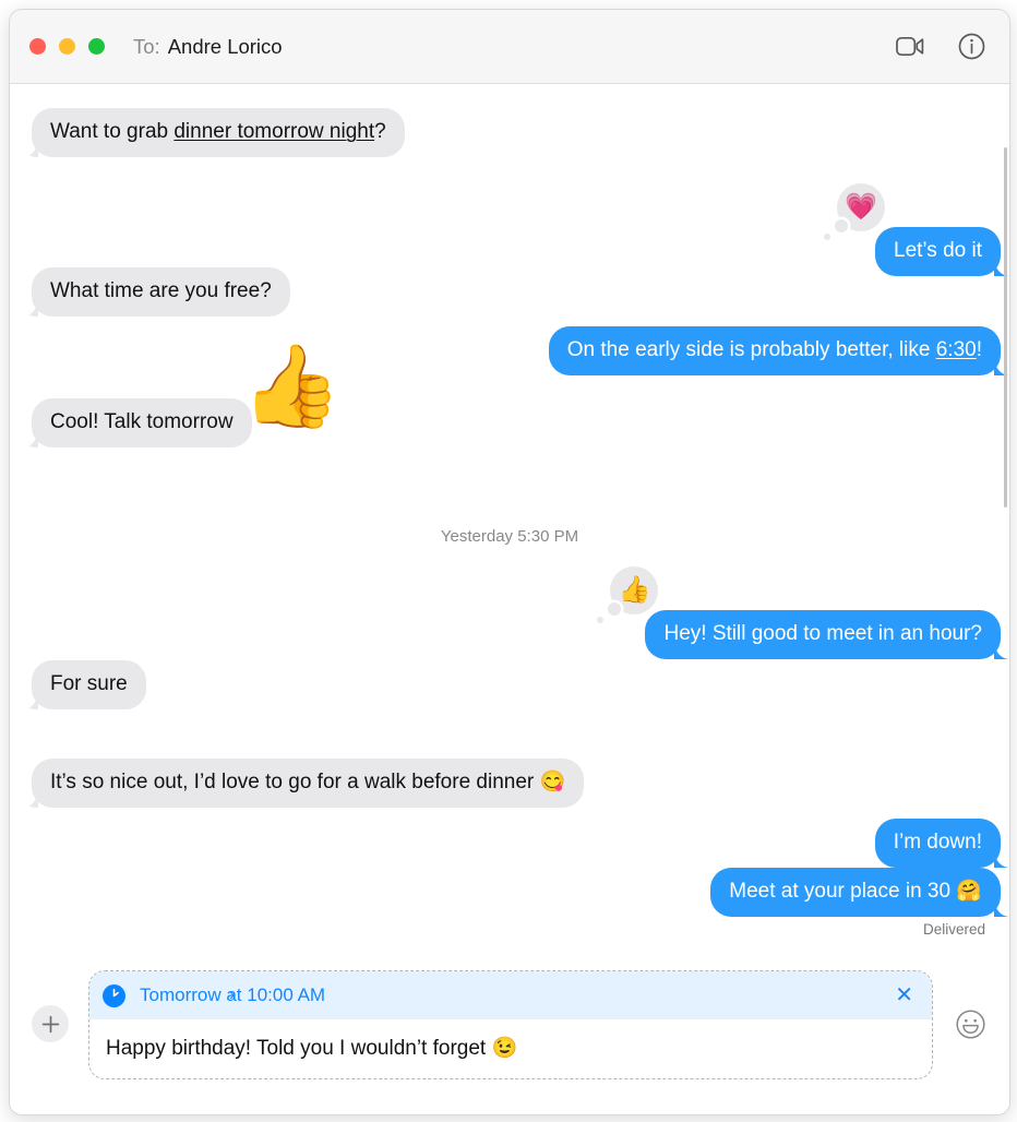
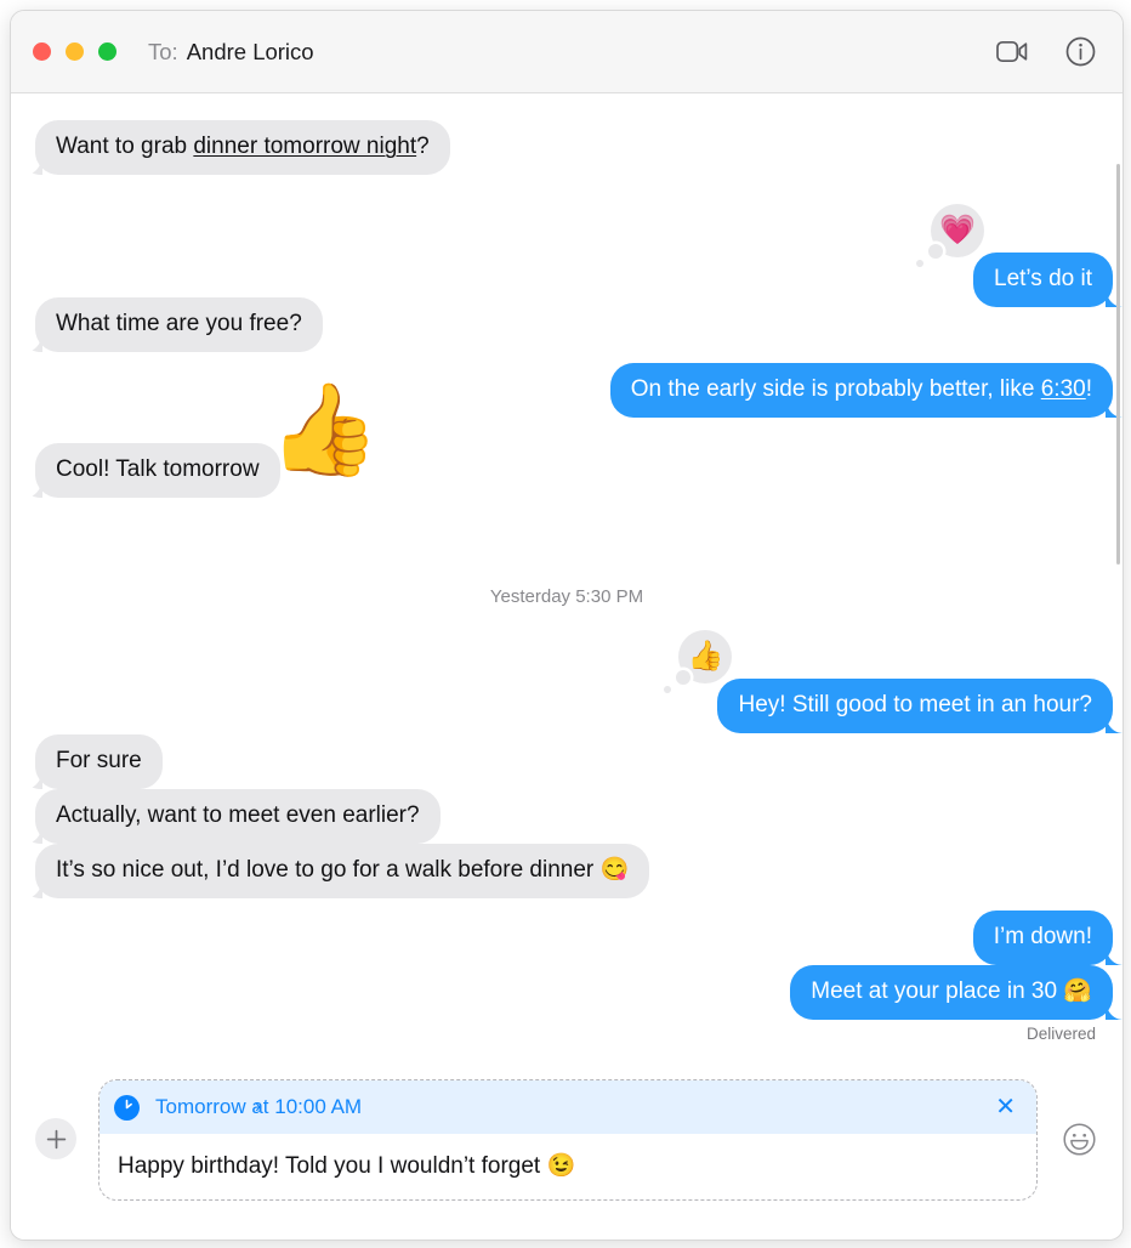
  To:
  Andre Lorico
  Want to grab dinner tomorrow night?
  💗
  Let’s do it
  What time are you free?
  On the early side is probably better, like 6:30!
  Cool! Talk tomorrow
  👍
  Yesterday 5:30 PM
  👍
  Hey! Still good to meet in an hour?
  For sure
+ Actually, want to meet even earlier?
  It’s so nice out, I’d love to go for a walk before dinner 😋
  I’m down!
  Meet at your place in 30 🤗
  Delivered
  Tomorrow at 10:00 AM
  ›
  ✕
  Happy birthday! Told you I wouldn’t forget 😉
